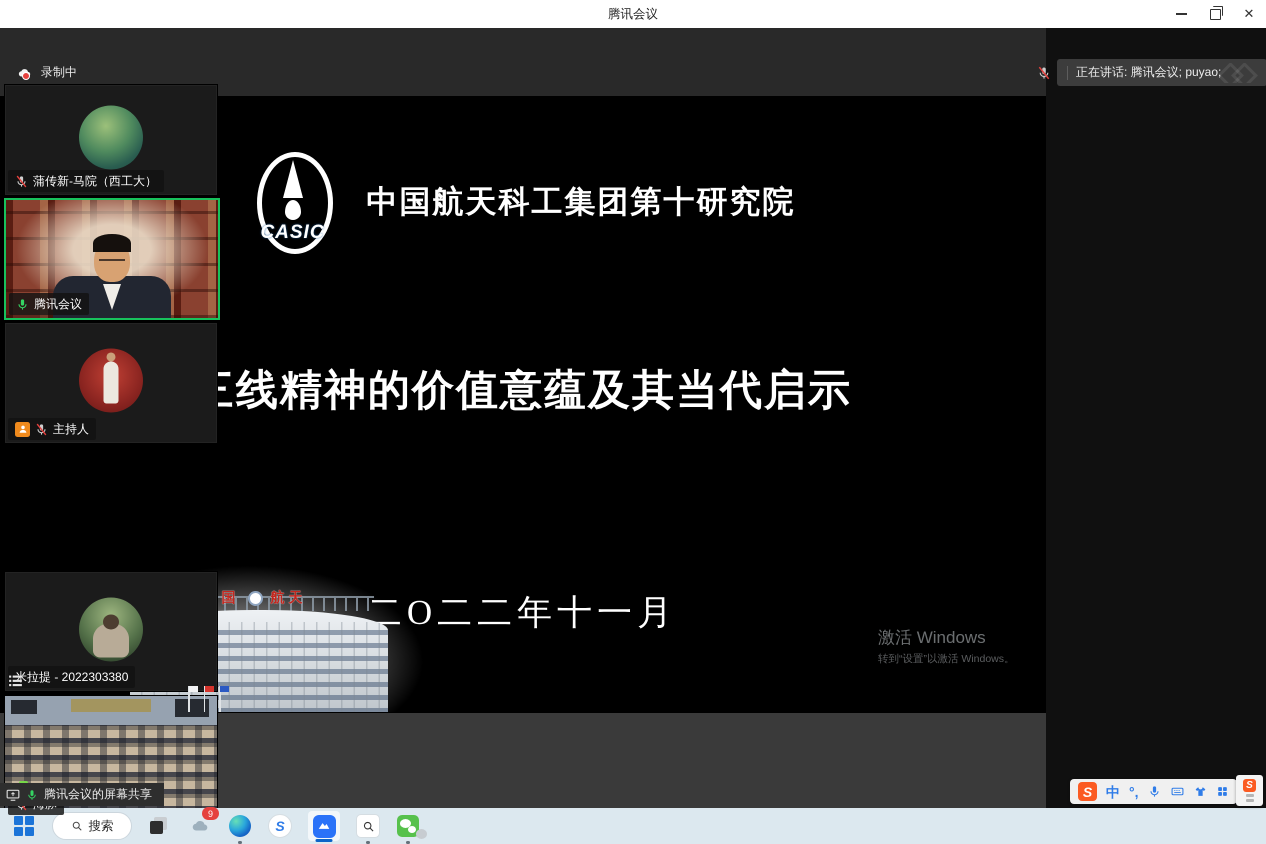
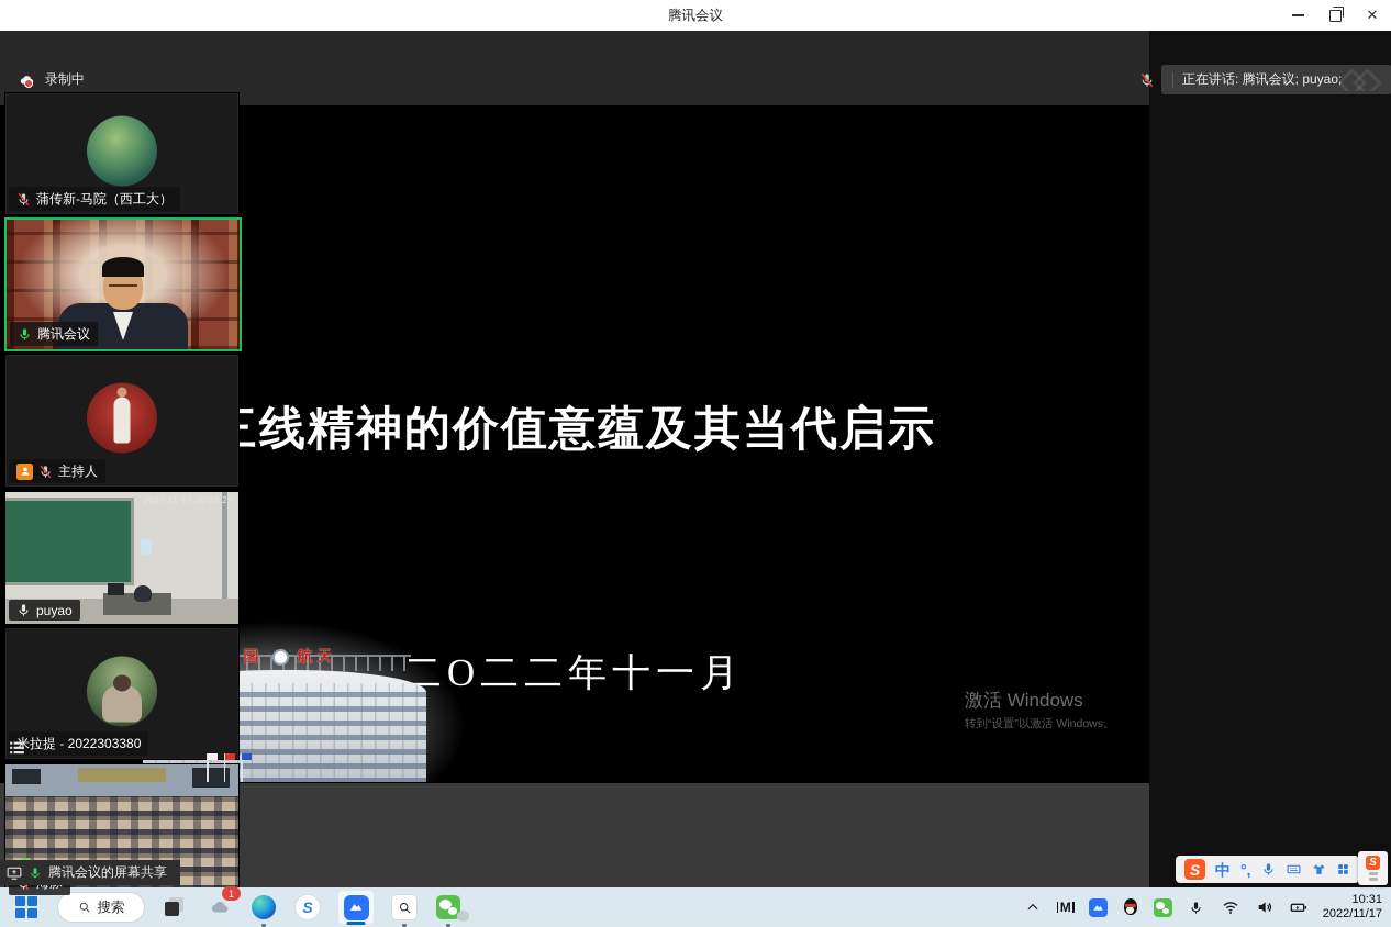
  腾讯会议
  ✕
  录制中
- CASIC
- 中国航天科工集团第十研究院
  线精神的价值意蕴及其当代启示
  二二年十一月
  航天
  激活 Windows
  转到“设置”以激活 Windows。
  腾讯会议的屏幕共享
  蒲传新-马院（西工大）
  腾讯会议
  主持人
+ 2022-11-17 10:28:27
+ puyao
  拉提 - 2022303380
  正在讲话: 腾讯会议; puyao;
  S
  中
  °,
  S
  搜索
- 9
+ 1
  S
+ M
+ 10:31
+ 2022/11/17
